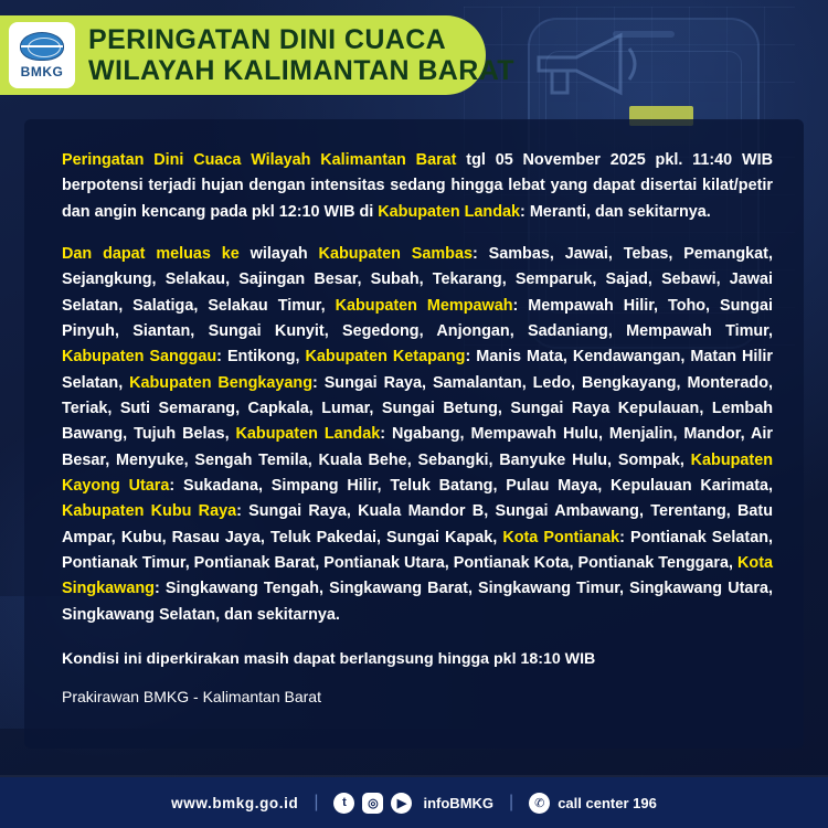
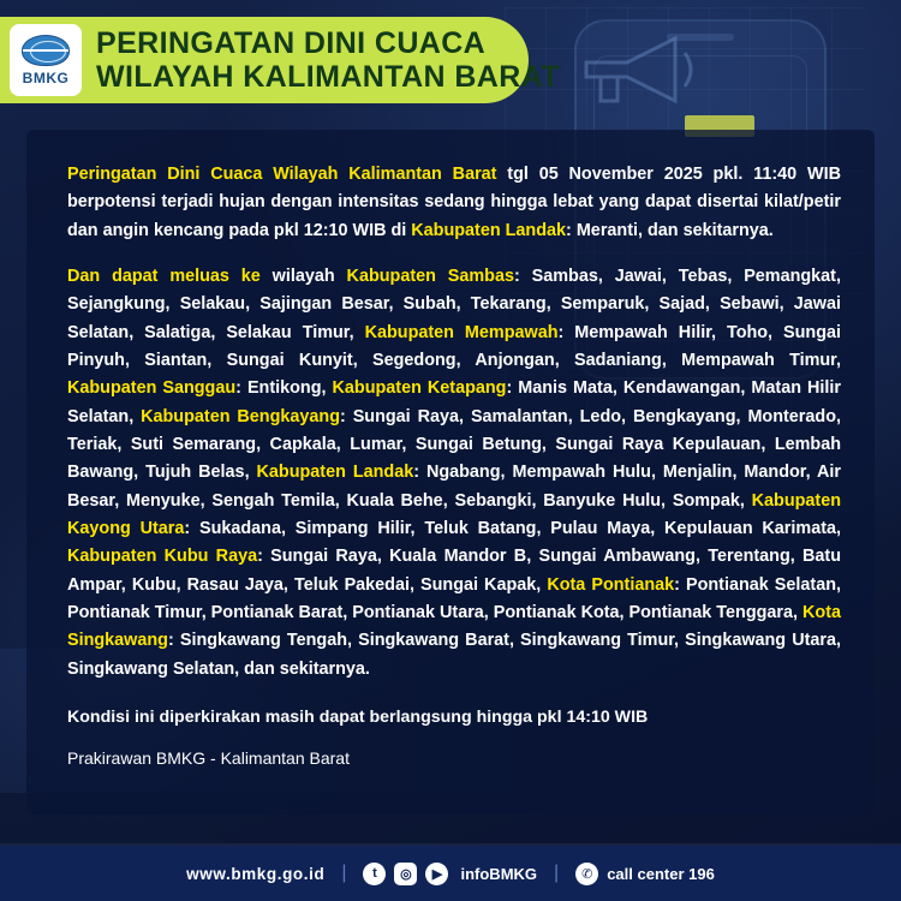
  BMKG
  PERINGATAN DINI CUACA
  WILAYAH KALIMANTAN BARAT
  Peringatan Dini Cuaca Wilayah Kalimantan Barat tgl 05 November 2025 pkl. 11:40 WIB berpotensi terjadi hujan dengan intensitas sedang hingga lebat yang dapat disertai kilat/petir dan angin kencang pada pkl 12:10 WIB di Kabupaten Landak: Meranti, dan sekitarnya.
  Dan dapat meluas ke wilayah Kabupaten Sambas: Sambas, Jawai, Tebas, Pemangkat, Sejangkung, Selakau, Sajingan Besar, Subah, Tekarang, Semparuk, Sajad, Sebawi, Jawai Selatan, Salatiga, Selakau Timur, Kabupaten Mempawah: Mempawah Hilir, Toho, Sungai Pinyuh, Siantan, Sungai Kunyit, Segedong, Anjongan, Sadaniang, Mempawah Timur, Kabupaten Sanggau: Entikong, Kabupaten Ketapang: Manis Mata, Kendawangan, Matan Hilir Selatan, Kabupaten Bengkayang: Sungai Raya, Samalantan, Ledo, Bengkayang, Monterado, Teriak, Suti Semarang, Capkala, Lumar, Sungai Betung, Sungai Raya Kepulauan, Lembah Bawang, Tujuh Belas, Kabupaten Landak: Ngabang, Mempawah Hulu, Menjalin, Mandor, Air Besar, Menyuke, Sengah Temila, Kuala Behe, Sebangki, Banyuke Hulu, Sompak, Kabupaten Kayong Utara: Sukadana, Simpang Hilir, Teluk Batang, Pulau Maya, Kepulauan Karimata, Kabupaten Kubu Raya: Sungai Raya, Kuala Mandor B, Sungai Ambawang, Terentang, Batu Ampar, Kubu, Rasau Jaya, Teluk Pakedai, Sungai Kapak, Kota Pontianak: Pontianak Selatan, Pontianak Timur, Pontianak Barat, Pontianak Utara, Pontianak Kota, Pontianak Tenggara, Kota Singkawang: Singkawang Tengah, Singkawang Barat, Singkawang Timur, Singkawang Utara, Singkawang Selatan, dan sekitarnya.
- Kondisi ini diperkirakan masih dapat berlangsung hingga pkl 18:10 WIB
+ Kondisi ini diperkirakan masih dapat berlangsung hingga pkl 14:10 WIB
  Prakirawan BMKG - Kalimantan Barat
  www.bmkg.go.id
  |
  t
  ◎
  ▶
  infoBMKG
  |
  ✆
  call center 196
